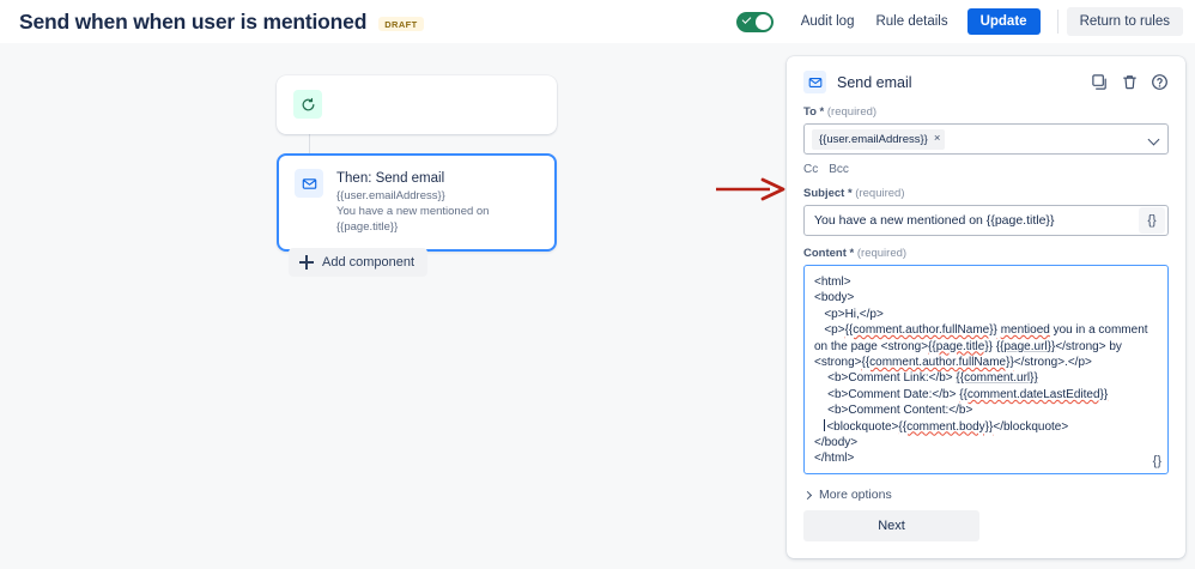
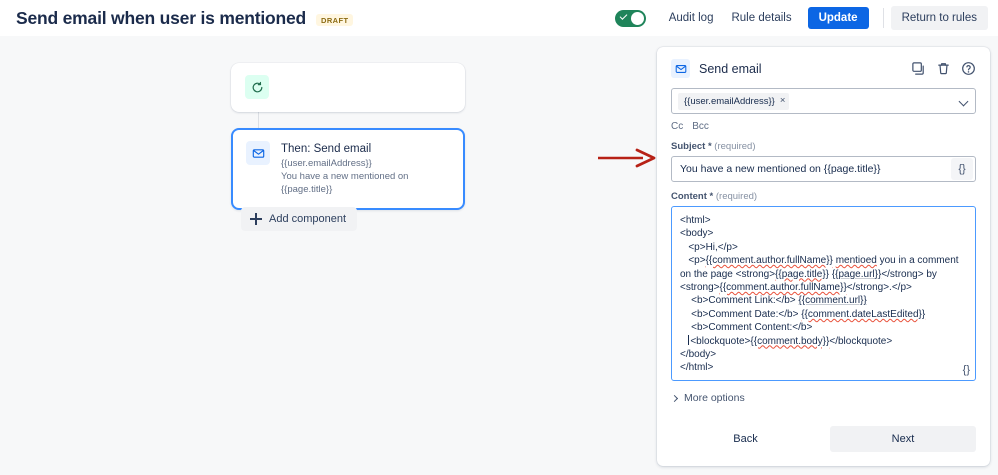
- Send when when user is mentioned
+ Send email when user is mentioned
  DRAFT
  Audit log
  Rule details
  Update
  Return to rules
  Then: Send email
  {{user.emailAddress}}
  You have a new mentioned on {{page.title}}
  Add component
  Send email
- To * (required)
  {{user.emailAddress}}
  ×
  Cc
  Bcc
  Subject * (required)
  You have a new mentioned on {{page.title}}
  {}
  Content * (required)
  <html>
  <body>
  <p>Hi,</p>
  <p>{{comment.author.fullName}} mentioed you in a comment on the page <strong>{{page.title}} {{page.url}}</strong> by <strong>{{comment.author.fullName}}</strong>.</p>
  <b>Comment Link:</b> {{comment.url}}
  <b>Comment Date:</b> {{comment.dateLastEdited}}
  <b>Comment Content:</b>
  <blockquote>{{comment.body}}</blockquote>
  </body>
  </html>
  {}
  More options
+ Back
  Next
